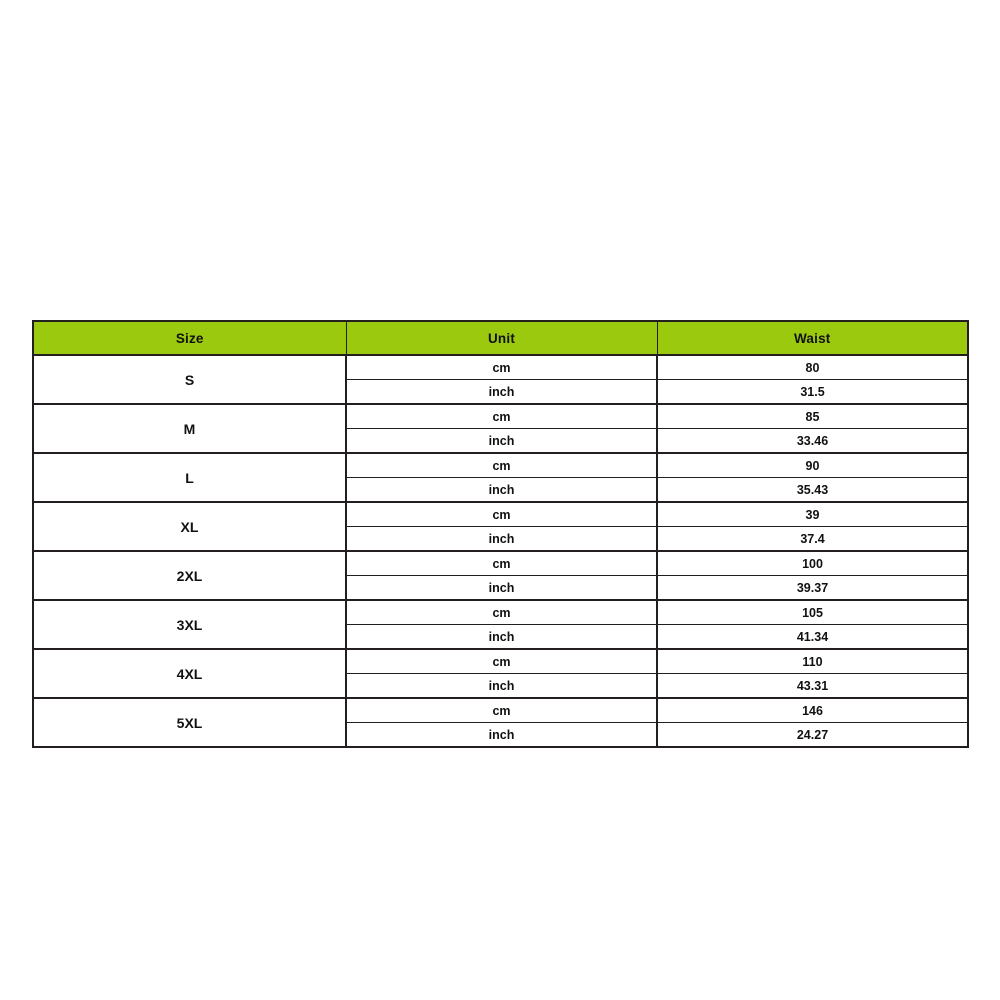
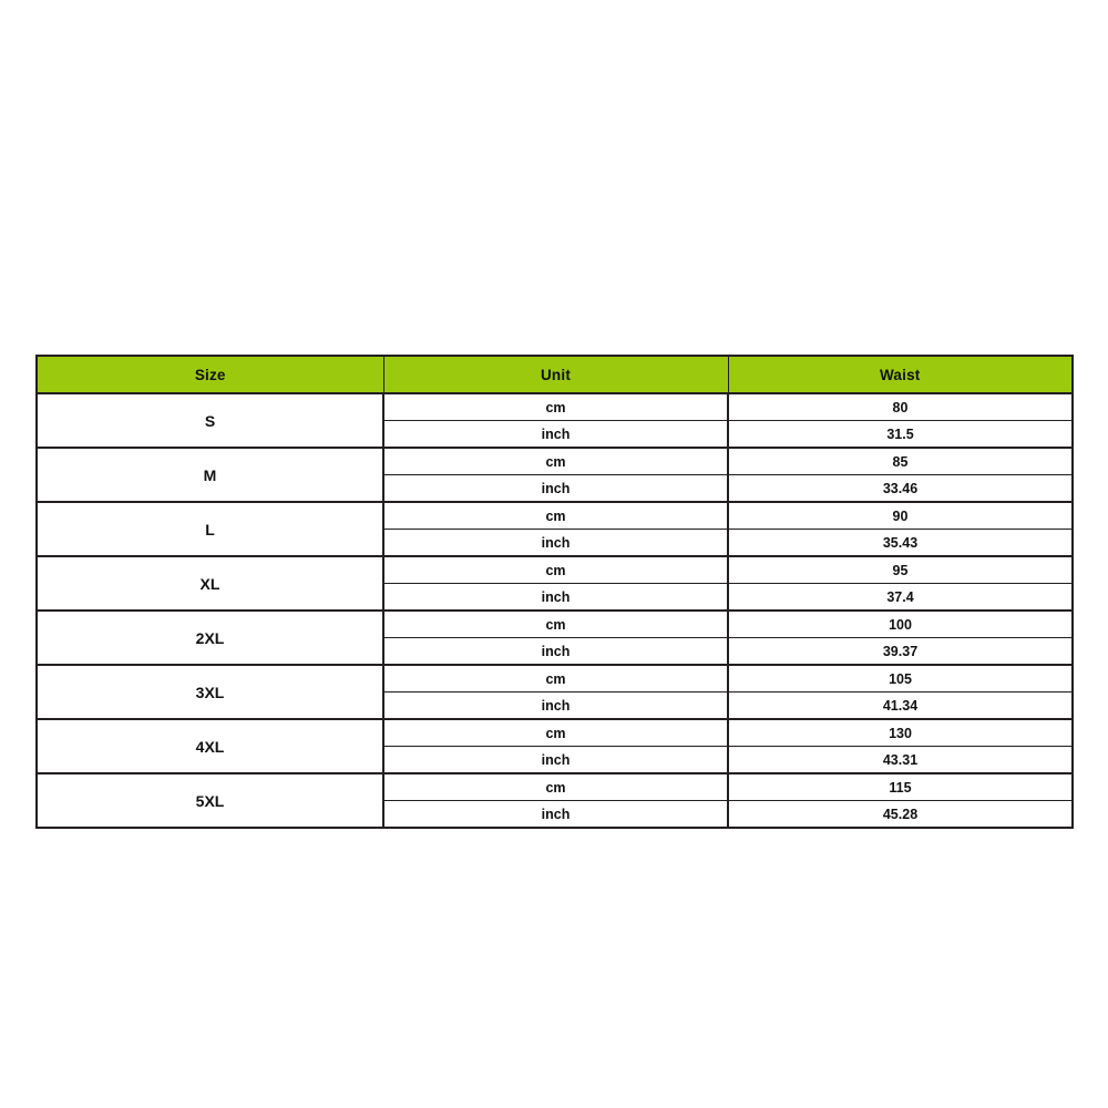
  Size	Unit	Waist
  S	cm	80
  inch	31.5
  M	cm	85
  inch	33.46
  L	cm	90
  inch	35.43
- XL	cm	39
+ XL	cm	95
  inch	37.4
  2XL	cm	100
  inch	39.37
  3XL	cm	105
  inch	41.34
- 4XL	cm	110
+ 4XL	cm	130
  inch	43.31
- 5XL	cm	146
+ 5XL	cm	115
- inch	24.27
+ inch	45.28
